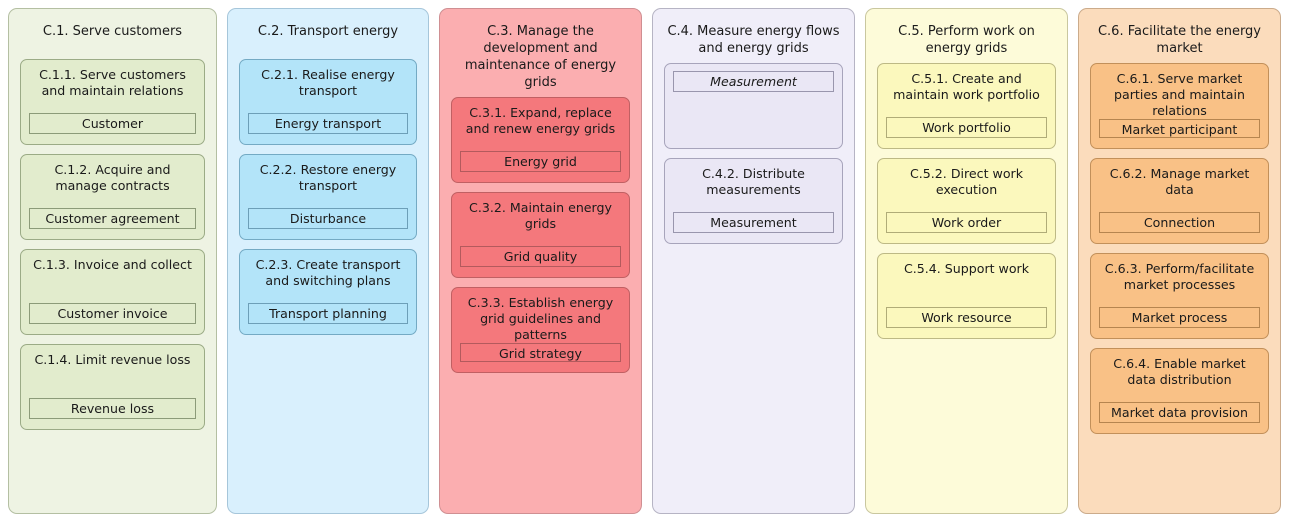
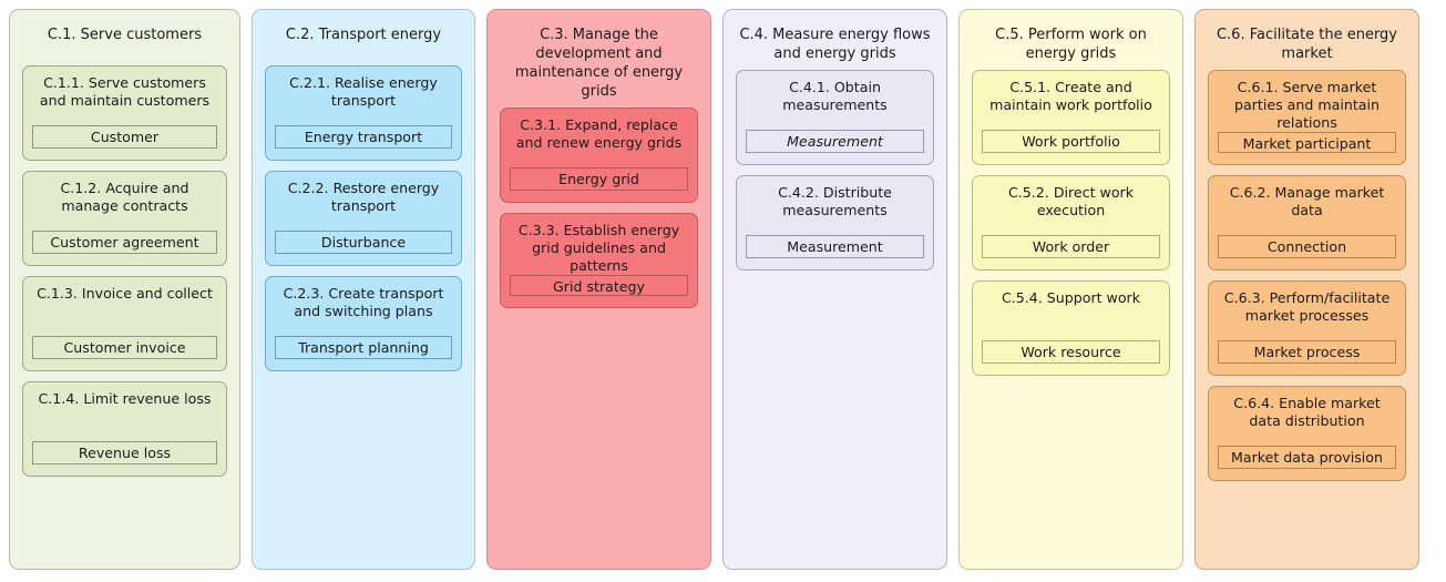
  C.1. Serve customers
- C.1.1. Serve customers and maintain relations
+ C.1.1. Serve customers and maintain customers
  Customer
  C.1.2. Acquire and manage contracts
  Customer agreement
  C.1.3. Invoice and collect
  Customer invoice
  C.1.4. Limit revenue loss
  Revenue loss
  C.2. Transport energy
  C.2.1. Realise energy transport
  Energy transport
  C.2.2. Restore energy transport
  Disturbance
  C.2.3. Create transport and switching plans
  Transport planning
  C.3. Manage the development and maintenance of energy grids
  C.3.1. Expand, replace and renew energy grids
  Energy grid
- C.3.2. Maintain energy grids
- Grid quality
  C.3.3. Establish energy grid guidelines and patterns
  Grid strategy
  C.4. Measure energy flows and energy grids
+ C.4.1. Obtain measurements
  Measurement
  C.4.2. Distribute measurements
  Measurement
  C.5. Perform work on energy grids
  C.5.1. Create and maintain work portfolio
  Work portfolio
  C.5.2. Direct work execution
  Work order
  C.5.4. Support work
  Work resource
  C.6. Facilitate the energy market
  C.6.1. Serve market parties and maintain relations
  Market participant
  C.6.2. Manage market data
  Connection
  C.6.3. Perform/facilitate market processes
  Market process
  C.6.4. Enable market data distribution
  Market data provision
